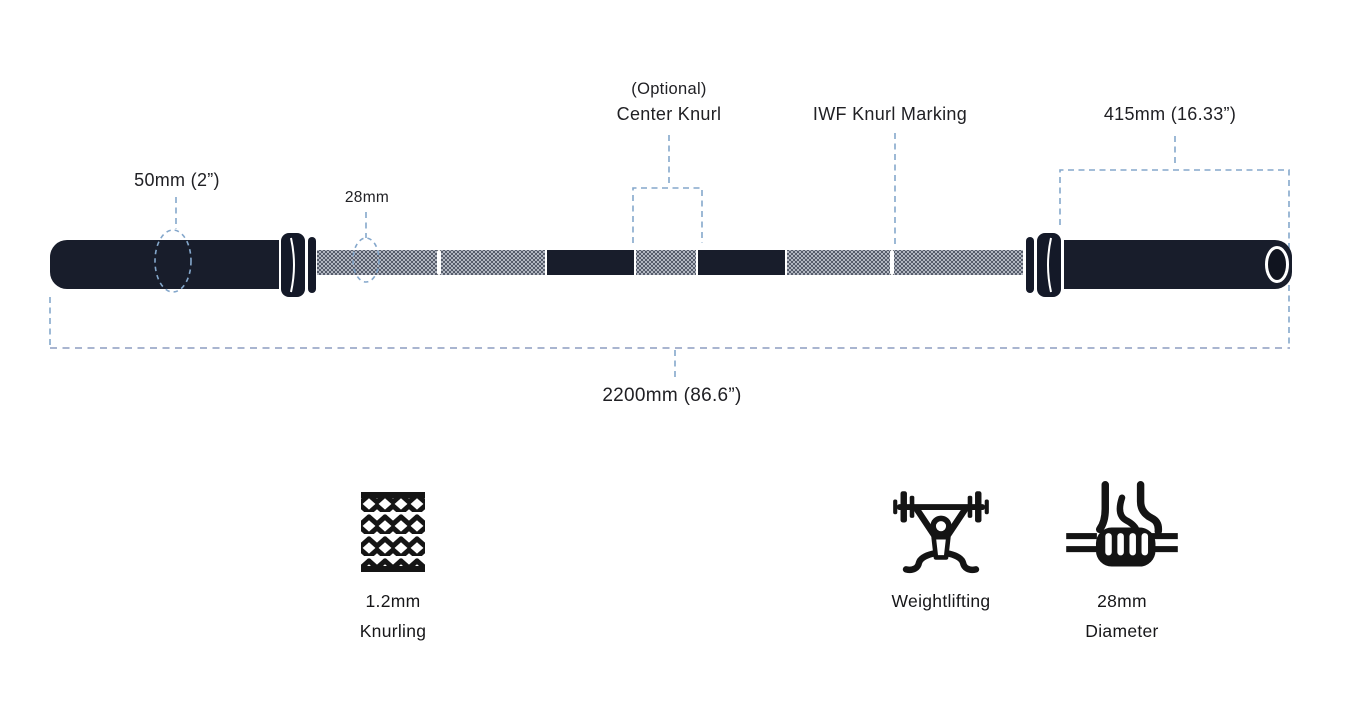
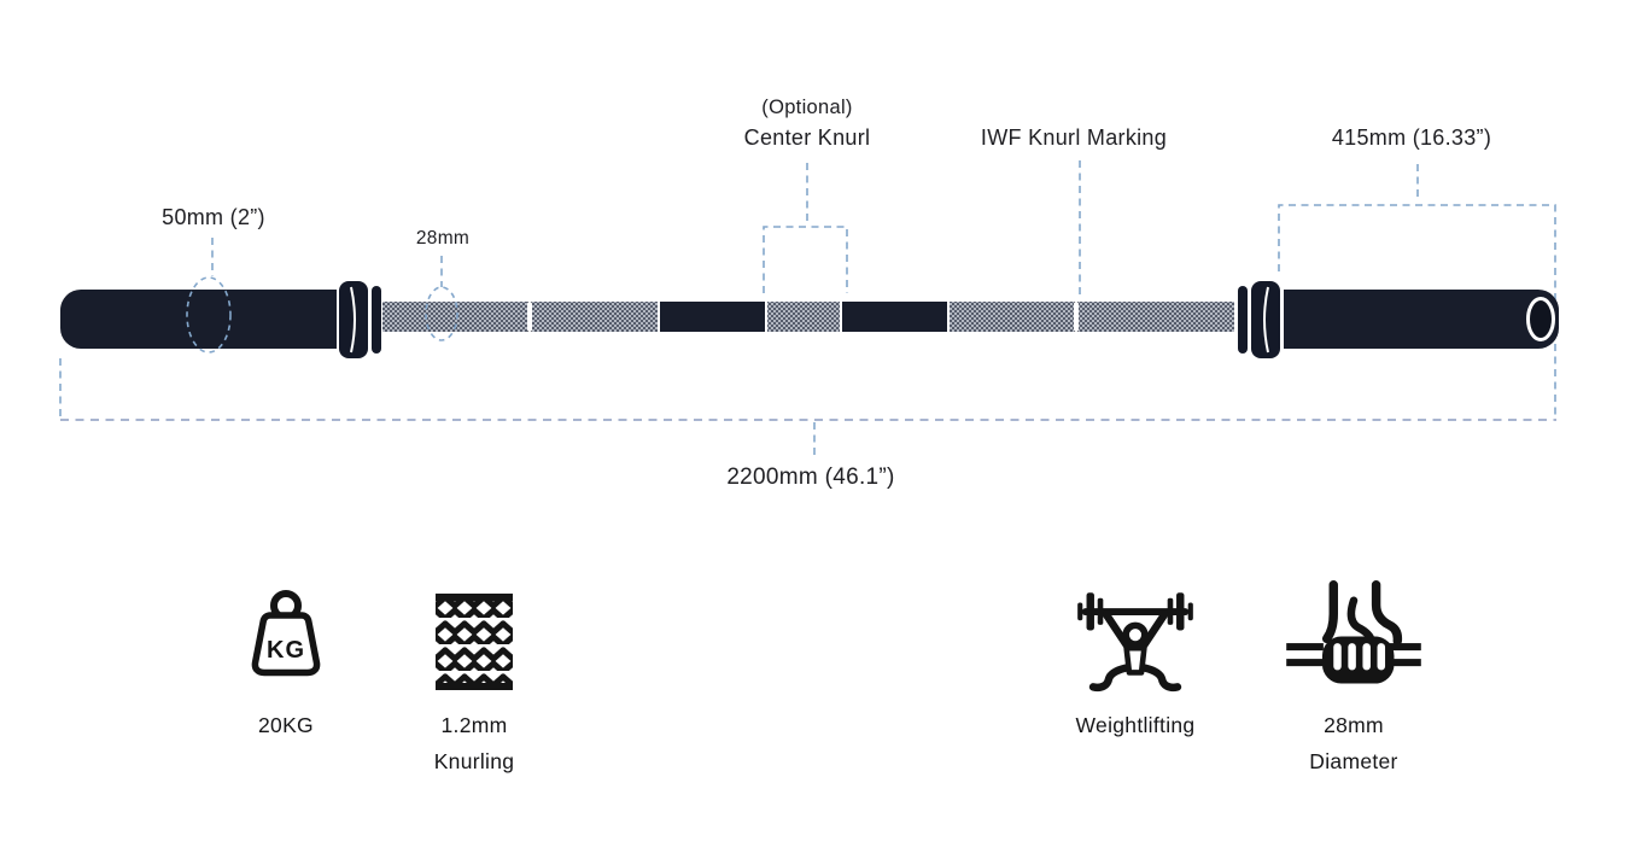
  50mm (2”)
  28mm
  (Optional)
  Center Knurl
  IWF Knurl Marking
  415mm (16.33”)
- 2200mm (86.6”)
+ 2200mm (46.1”)
+ KG
+ 20KG
  1.2mm
  Knurling
  Weightlifting
  28mm
  Diameter
